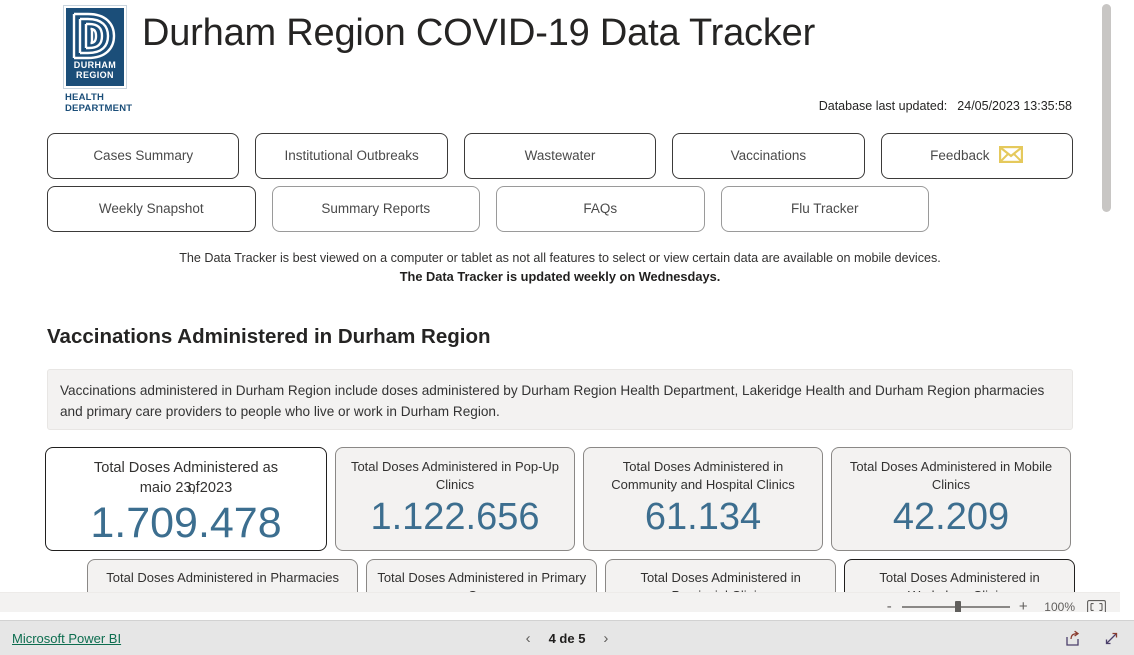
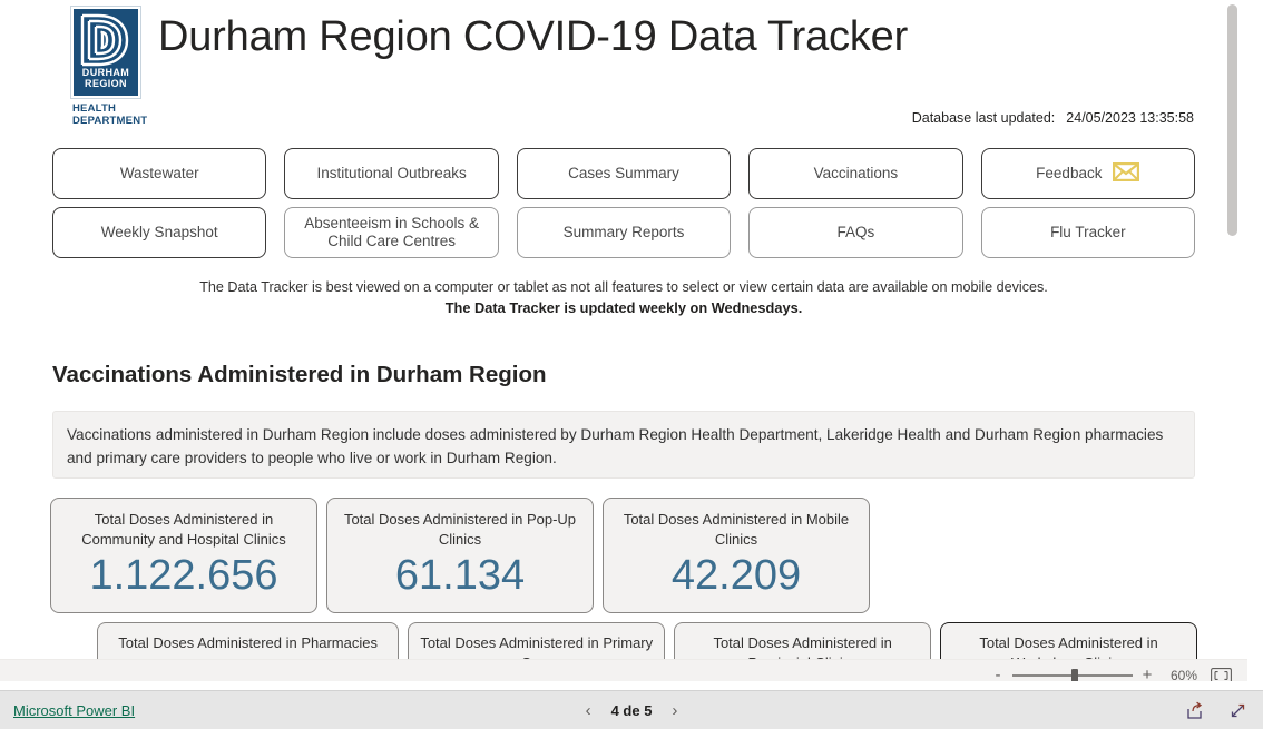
  DURHAM
  REGION
  HEALTH
  DEPARTMENT
  Durham Region COVID-19 Data Tracker
  Database last updated: 24/05/2023 13:35:58
- Cases Summary
+ Wastewater
  Institutional Outbreaks
- Wastewater
+ Cases Summary
  Vaccinations
  Feedback
  Weekly Snapshot
+ Absenteeism in Schools & Child Care Centres
  Summary Reports
  FAQs
  Flu Tracker
  The Data Tracker is best viewed on a computer or tablet as not all features to select or view certain data are available on mobile devices.
  The Data Tracker is updated weekly on Wednesdays.
  Vaccinations Administered in Durham Region
  Vaccinations administered in Durham Region include doses administered by Durham Region Health Department, Lakeridge Health and Durham Region pharmacies and primary care providers to people who live or work in Durham Region.
- Total Doses Administered as
- maio 23, 2023
- of
- 1.709.478
- Total Doses Administered in Pop-Up Clinics
+ Total Doses Administered in Community and Hospital Clinics
  1.122.656
- Total Doses Administered in Community and Hospital Clinics
+ Total Doses Administered in Pop-Up Clinics
  61.134
  Total Doses Administered in Mobile Clinics
  42.209
  Total Doses Administered in Pharmacies
  Total Doses Administered in Primary
  -
  +
- 100%
+ 60%
  Microsoft Power BI
  ‹
  4 de 5
  ›
